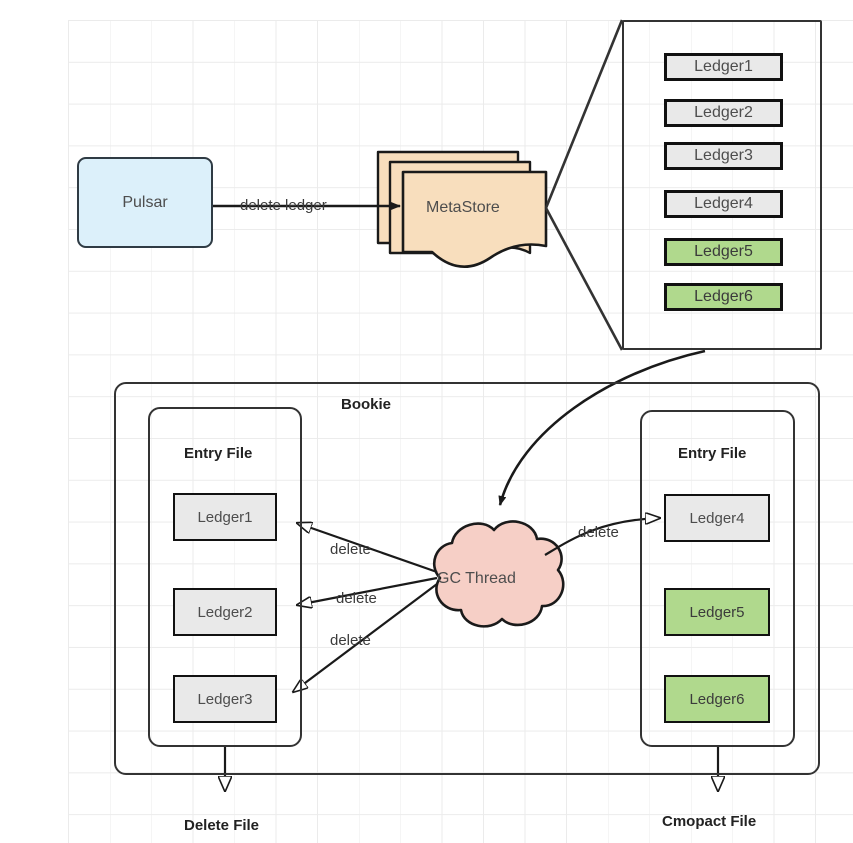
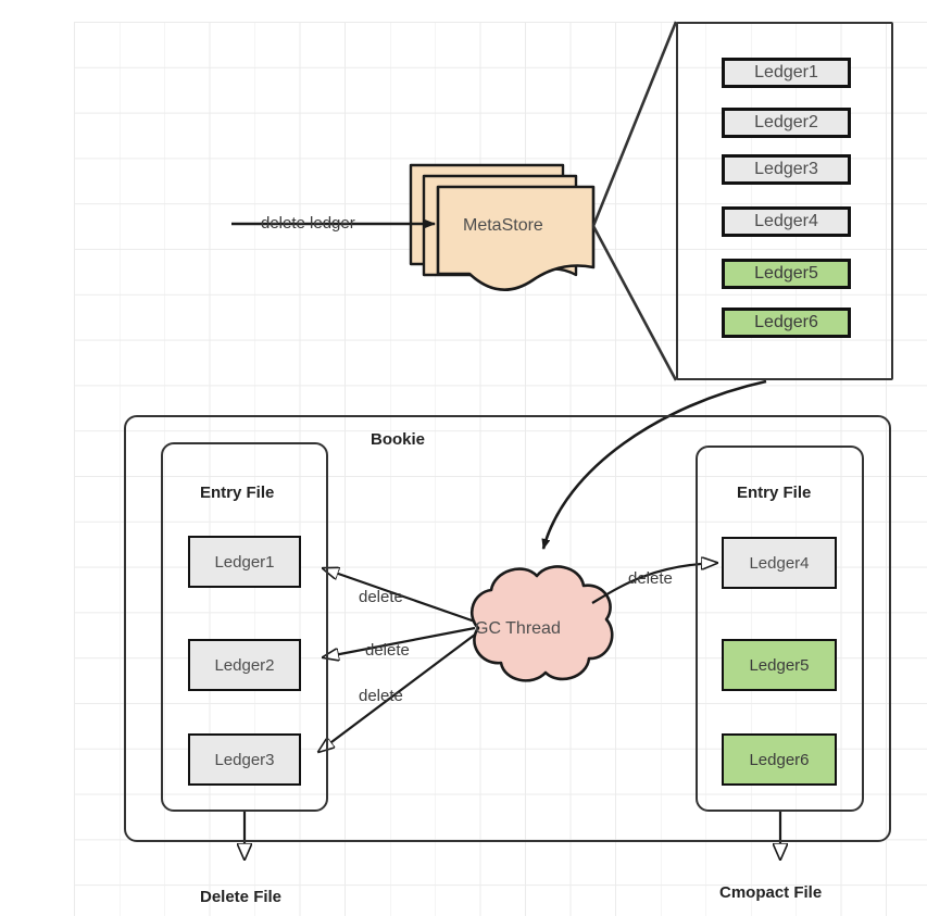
- Pulsar
  MetaStore
  delete ledger
  Ledger1
  Ledger2
  Ledger3
  Ledger4
  Ledger5
  Ledger6
  Bookie
  Entry File
  Ledger1
  Ledger2
  Ledger3
  Entry File
  Ledger4
  Ledger5
  Ledger6
  GC Thread
  delete
  delete
  delete
  delete
  Delete File
  Cmopact File
